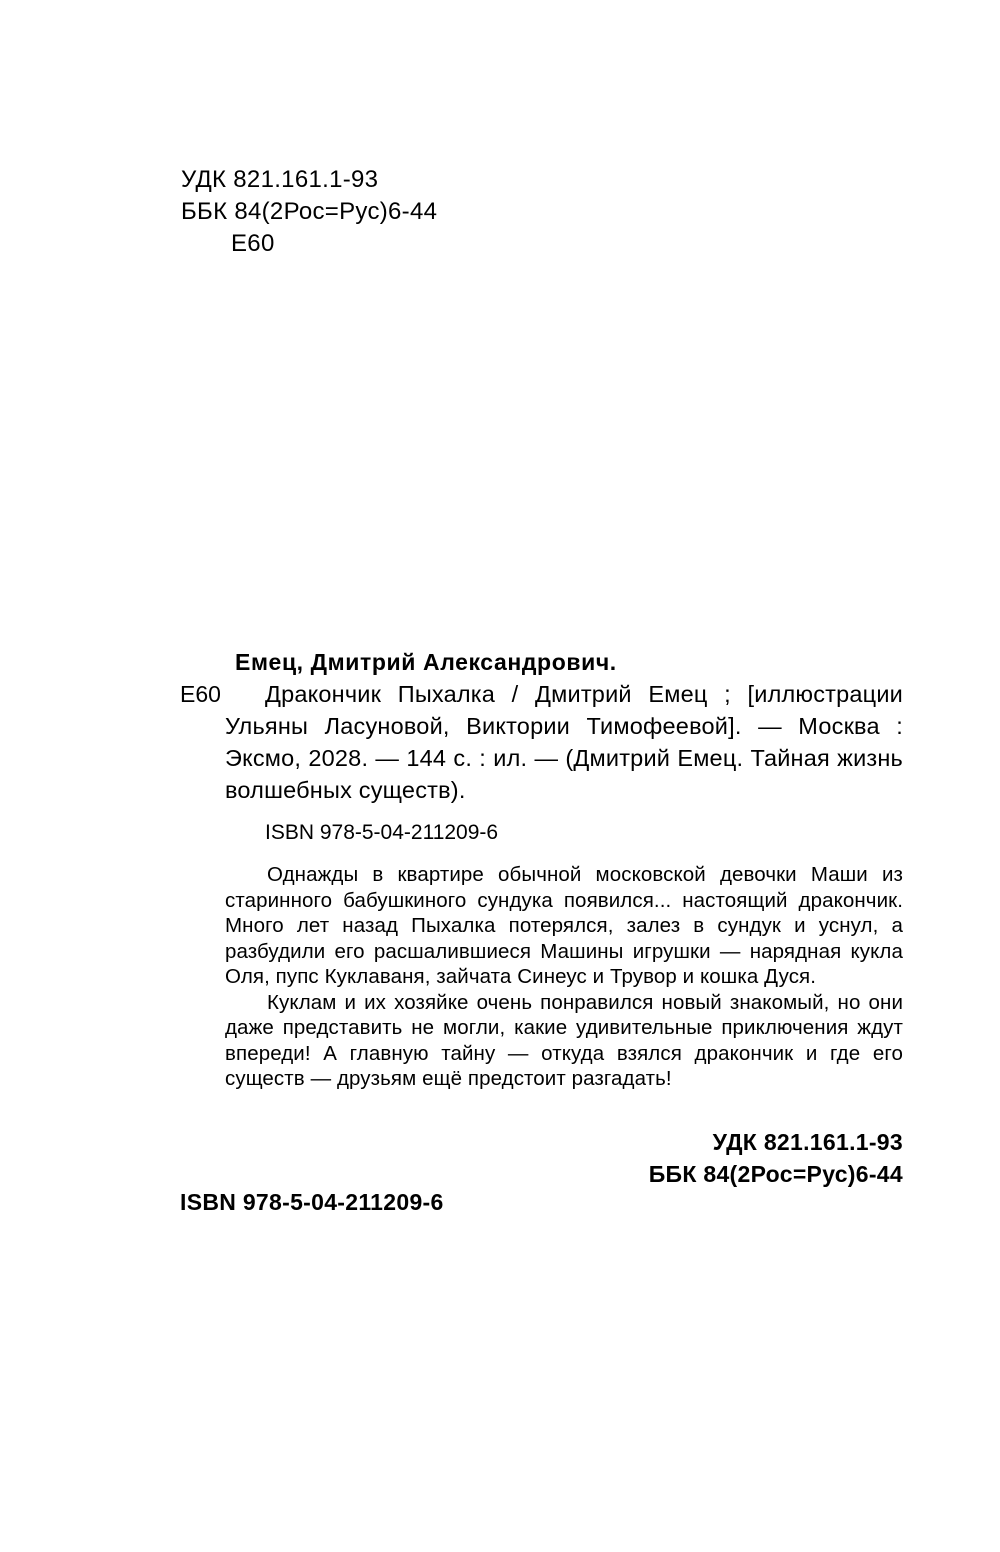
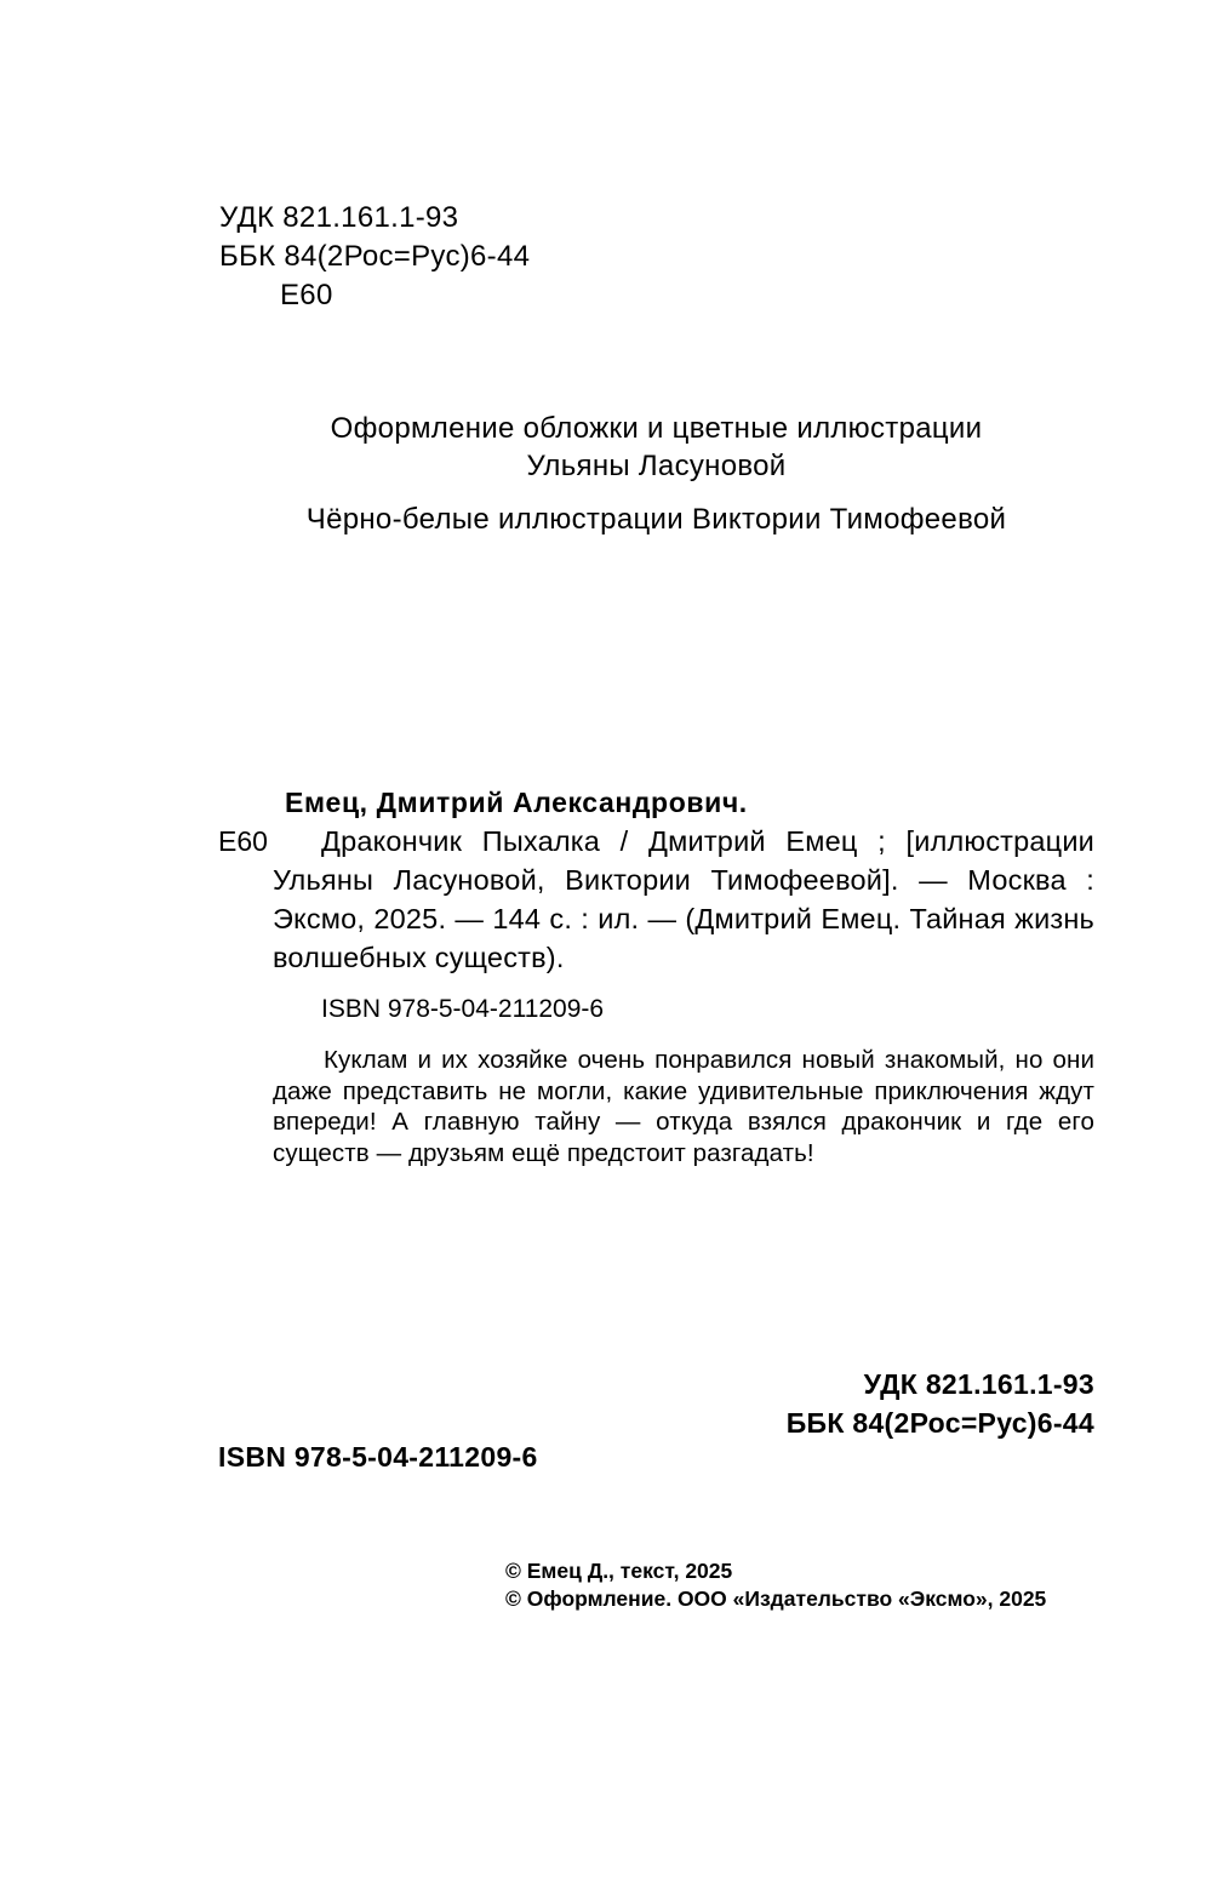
  УДК 821.161.1-93
  ББК 84(2Рос=Рус)6-44
  Е60
+ Оформление обложки и цветные иллюстрации
+ Ульяны Ласуновой
+ Чёрно-белые иллюстрации Виктории Тимофеевой
  Емец, Дмитрий Александрович.
  Е60
- Дракончик Пыхалка / Дмитрий Емец ; [иллюстрации Ульяны Ласуновой, Виктории Тимофеевой]. — Москва : Эксмо, 2028. — 144 с. : ил. — (Дмитрий Емец. Тайная жизнь волшебных существ).
+ Дракончик Пыхалка / Дмитрий Емец ; [иллюстрации Ульяны Ласуновой, Виктории Тимофеевой]. — Москва : Эксмо, 2025. — 144 с. : ил. — (Дмитрий Емец. Тайная жизнь волшебных существ).
  ISBN 978-5-04-211209-6
- Однажды в квартире обычной московской девочки Маши из старинного бабушкиного сундука появился... настоящий дракончик. Много лет назад Пыхалка потерялся, залез в сундук и уснул, а разбудили его расшалившиеся Машины игрушки — нарядная кукла Оля, пупс Куклаваня, зайчата Синеус и Трувор и кошка Дуся.
  Куклам и их хозяйке очень понравился новый знакомый, но они даже представить не могли, какие удивительные приключения ждут впереди! А главную тайну — откуда взялся дракончик и где его существ — друзьям ещё предстоит разгадать!
  УДК 821.161.1-93
  ББК 84(2Рос=Рус)6-44
  ISBN 978-5-04-211209-6
+ © Емец Д., текст, 2025
+ © Оформление. ООО «Издательство «Эксмо», 2025
